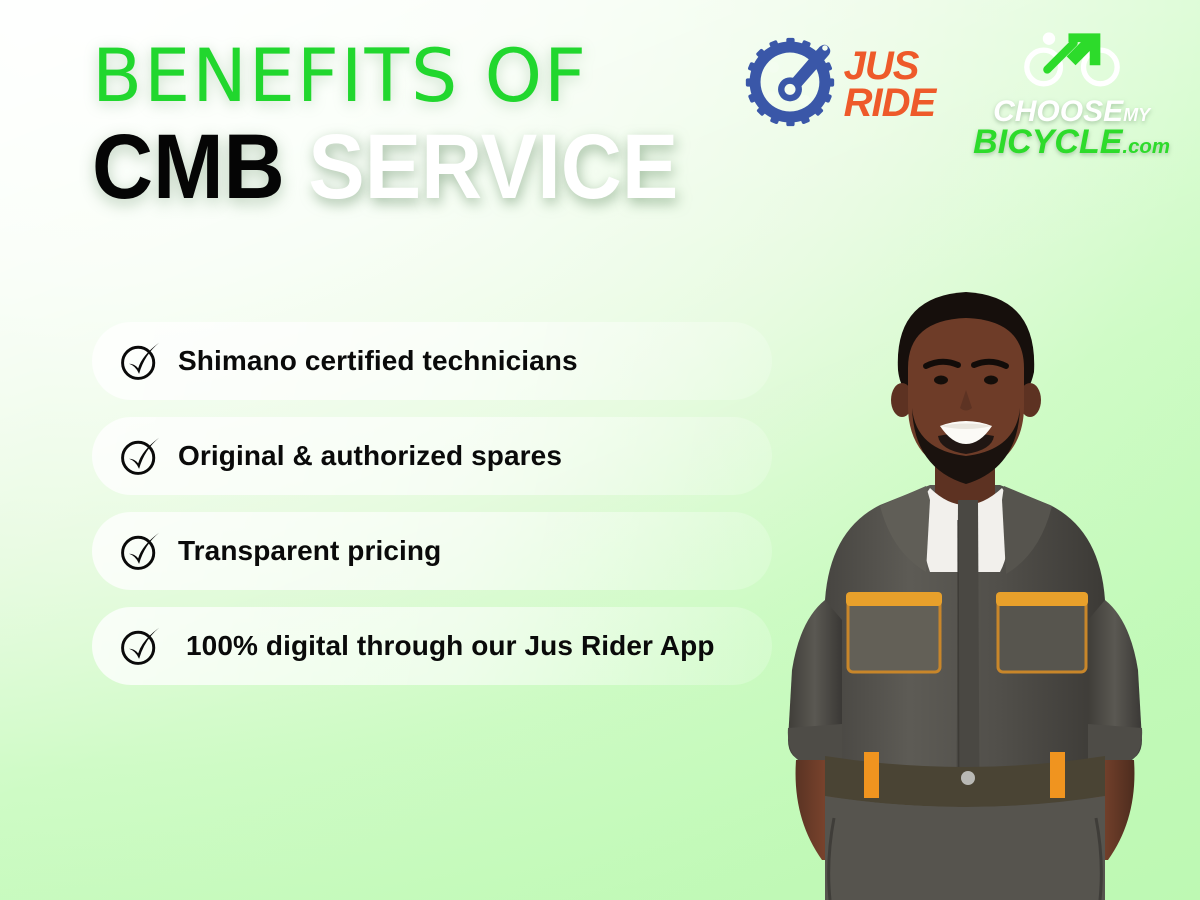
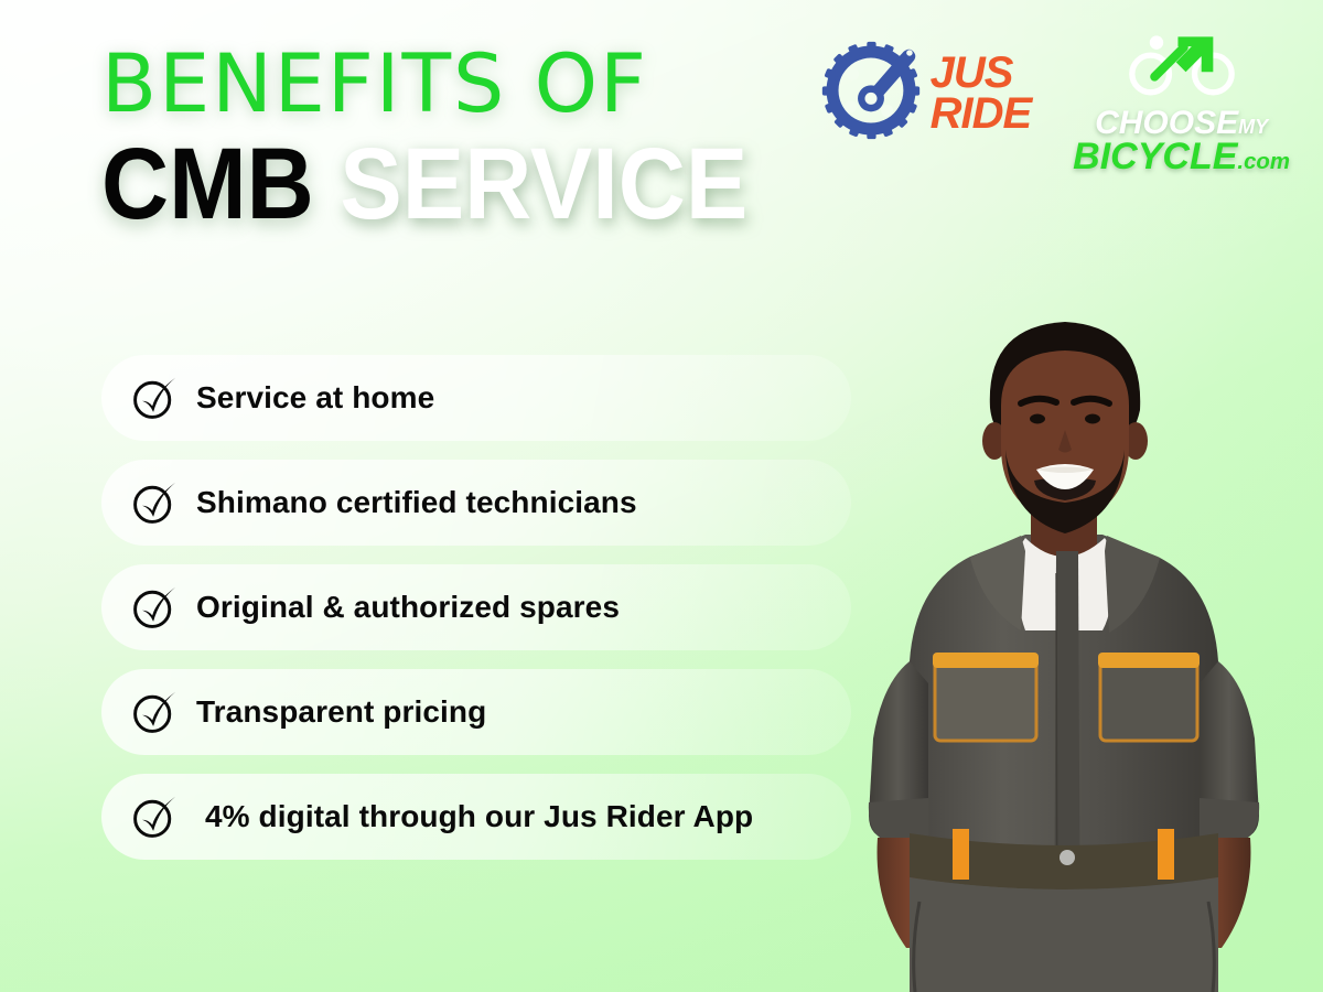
  BENEFITS OF
  CMB SERVICE
  JUS
  RIDE
  CHOOSEMY
  BICYCLE.com
+ Service at home
  Shimano certified technicians
  Original & authorized spares
  Transparent pricing
- 100% digital through our Jus Rider App
+ 4% digital through our Jus Rider App
